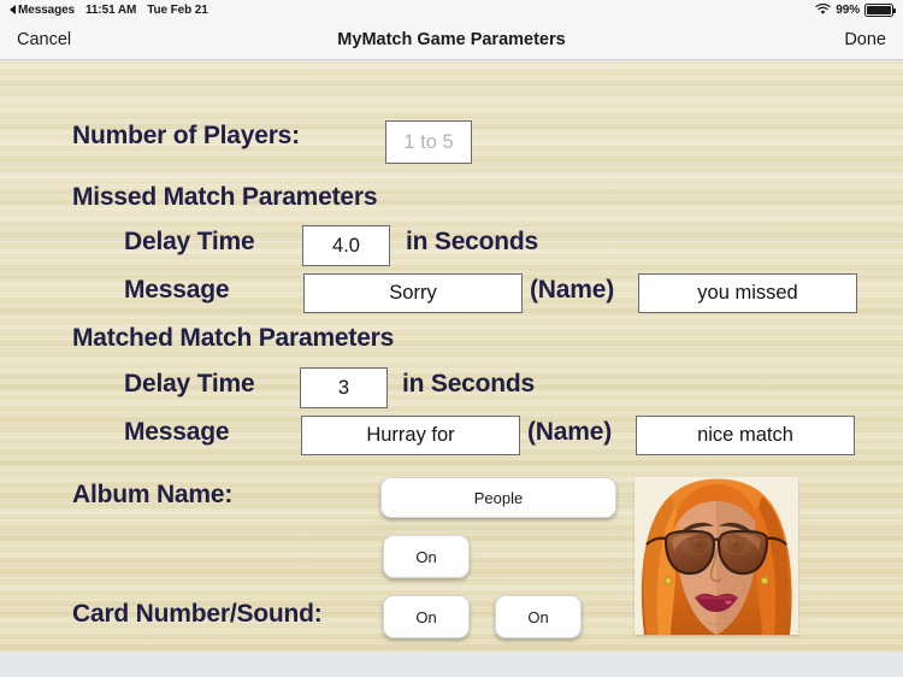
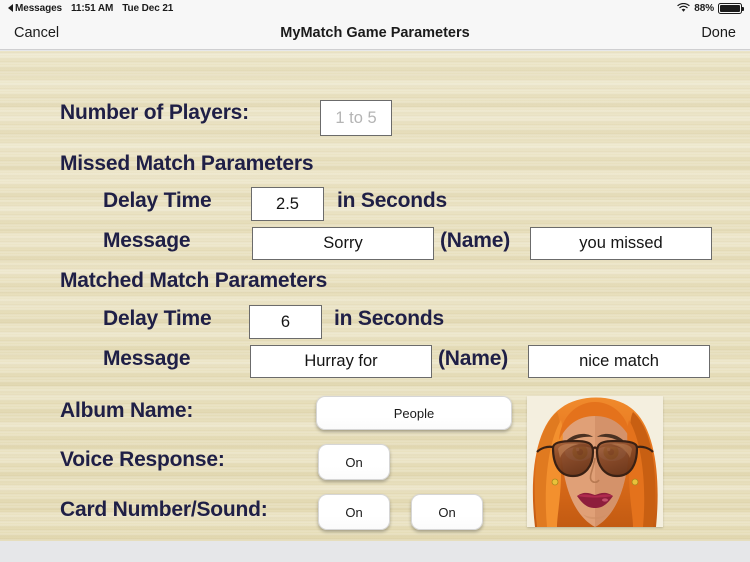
  Messages
  11:51 AM
- Tue Feb 21
+ Tue Dec 21
- 99%
+ 88%
  Cancel
  MyMatch Game Parameters
  Done
  Number of Players:
  1 to 5
  Missed Match Parameters
  Delay Time
- 4.0
+ 2.5
  in Seconds
  Message
  Sorry
  (Name)
  you missed
  Matched Match Parameters
  Delay Time
- 3
+ 6
  in Seconds
  Message
  Hurray for
  (Name)
  nice match
  Album Name:
  People
+ Voice Response:
  On
  Card Number/Sound:
  On
  On
